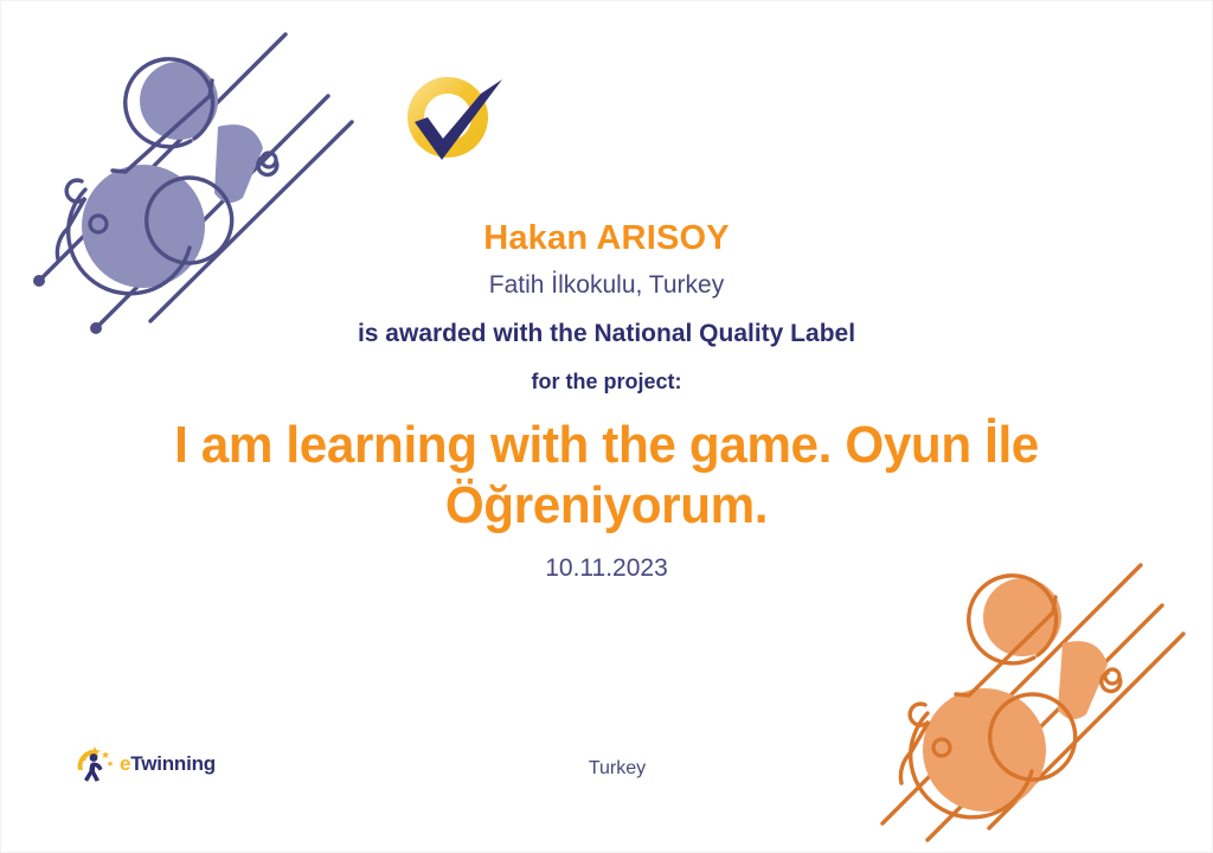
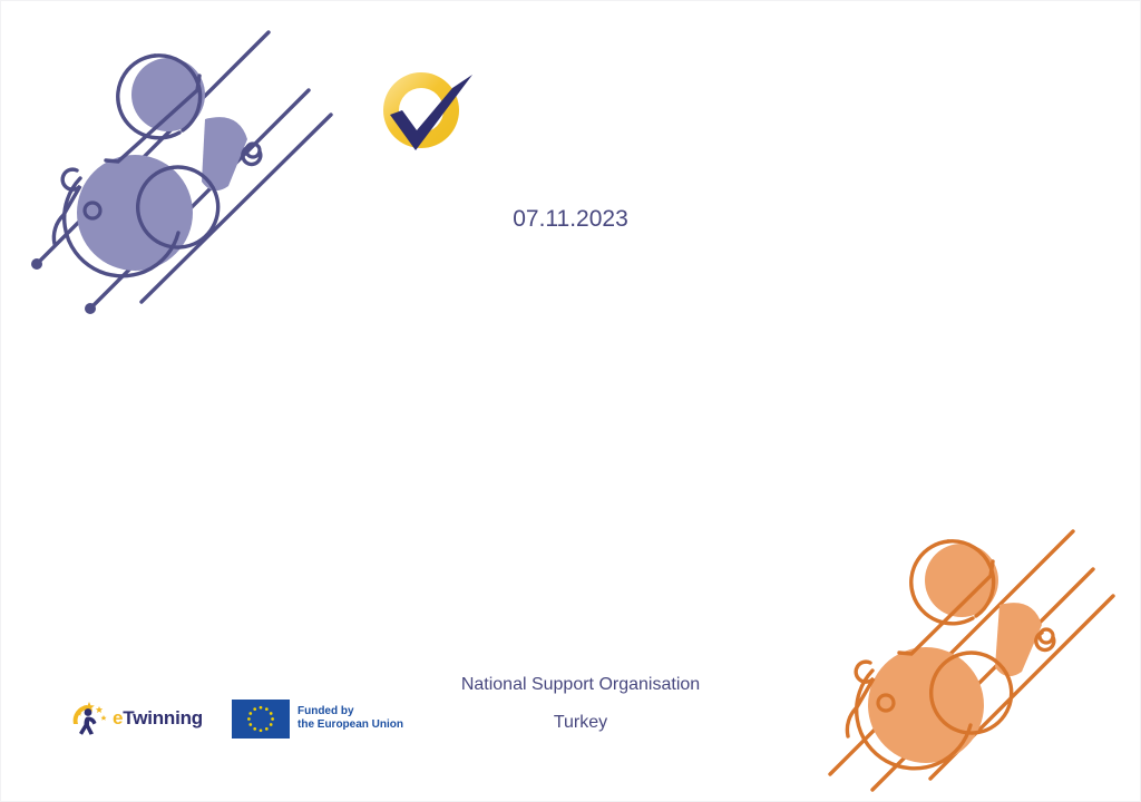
- Hakan ARISOY
- Fatih İlkokulu, Turkey
- is awarded with the National Quality Label
- for the project:
- I am learning with the game. Oyun İle Öğreniyorum.
- 10.11.2023
+ 07.11.2023
  eTwinning
+ Funded by
+ the European Union
+ National Support Organisation
  Turkey
